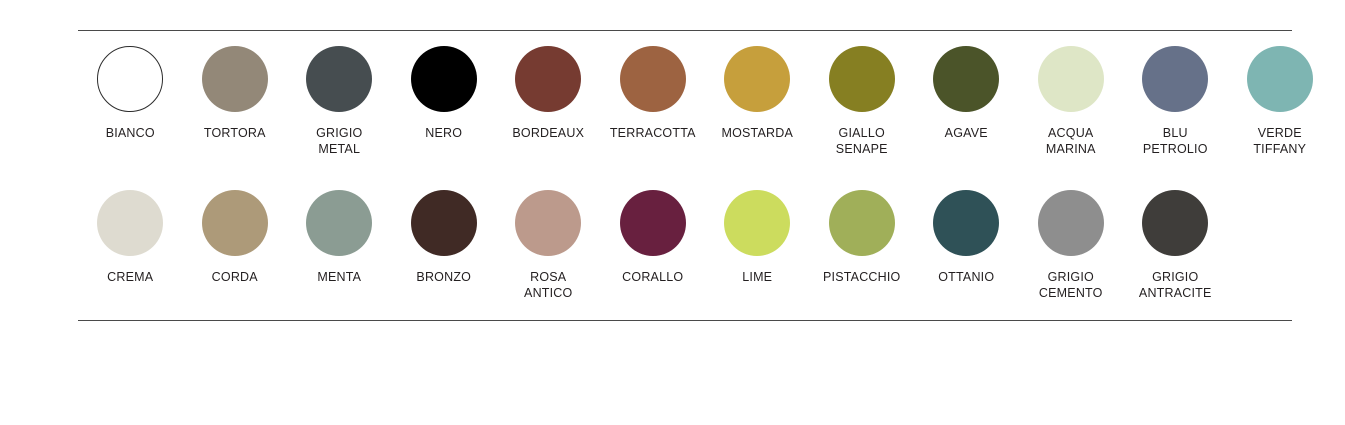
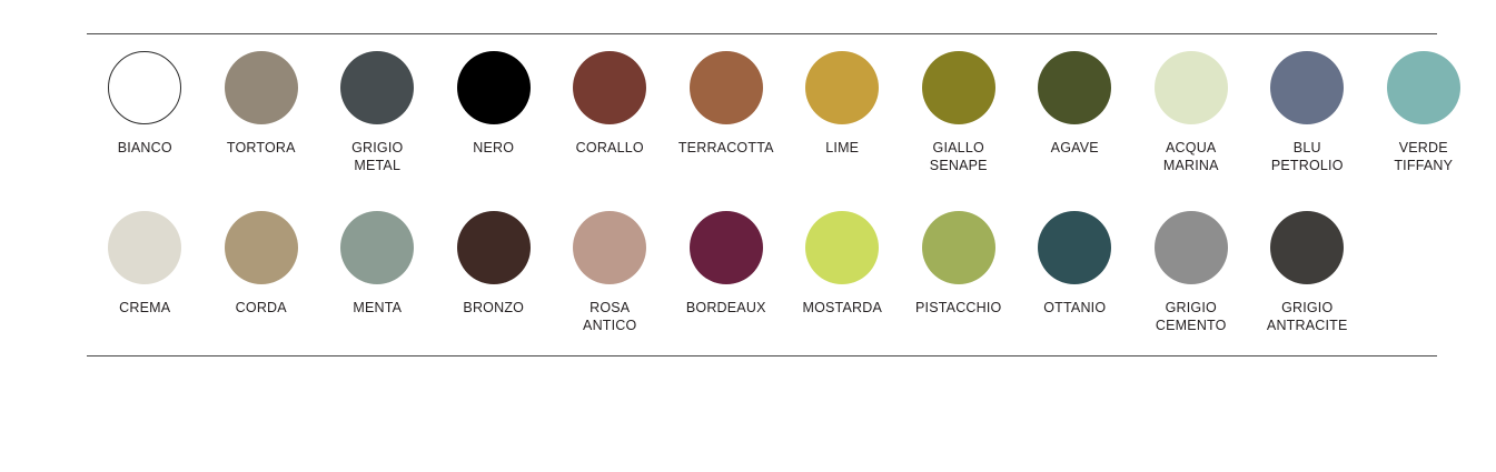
  BIANCO
  TORTORA
  GRIGIO
  METAL
  NERO
- BORDEAUX
+ CORALLO
  TERRACOTTA
- MOSTARDA
+ LIME
  GIALLO
  SENAPE
  AGAVE
  ACQUA
  MARINA
  BLU
  PETROLIO
  VERDE
  TIFFANY
  CREMA
  CORDA
  MENTA
  BRONZO
  ROSA
  ANTICO
- CORALLO
+ BORDEAUX
- LIME
+ MOSTARDA
  PISTACCHIO
  OTTANIO
  GRIGIO
  CEMENTO
  GRIGIO
  ANTRACITE
